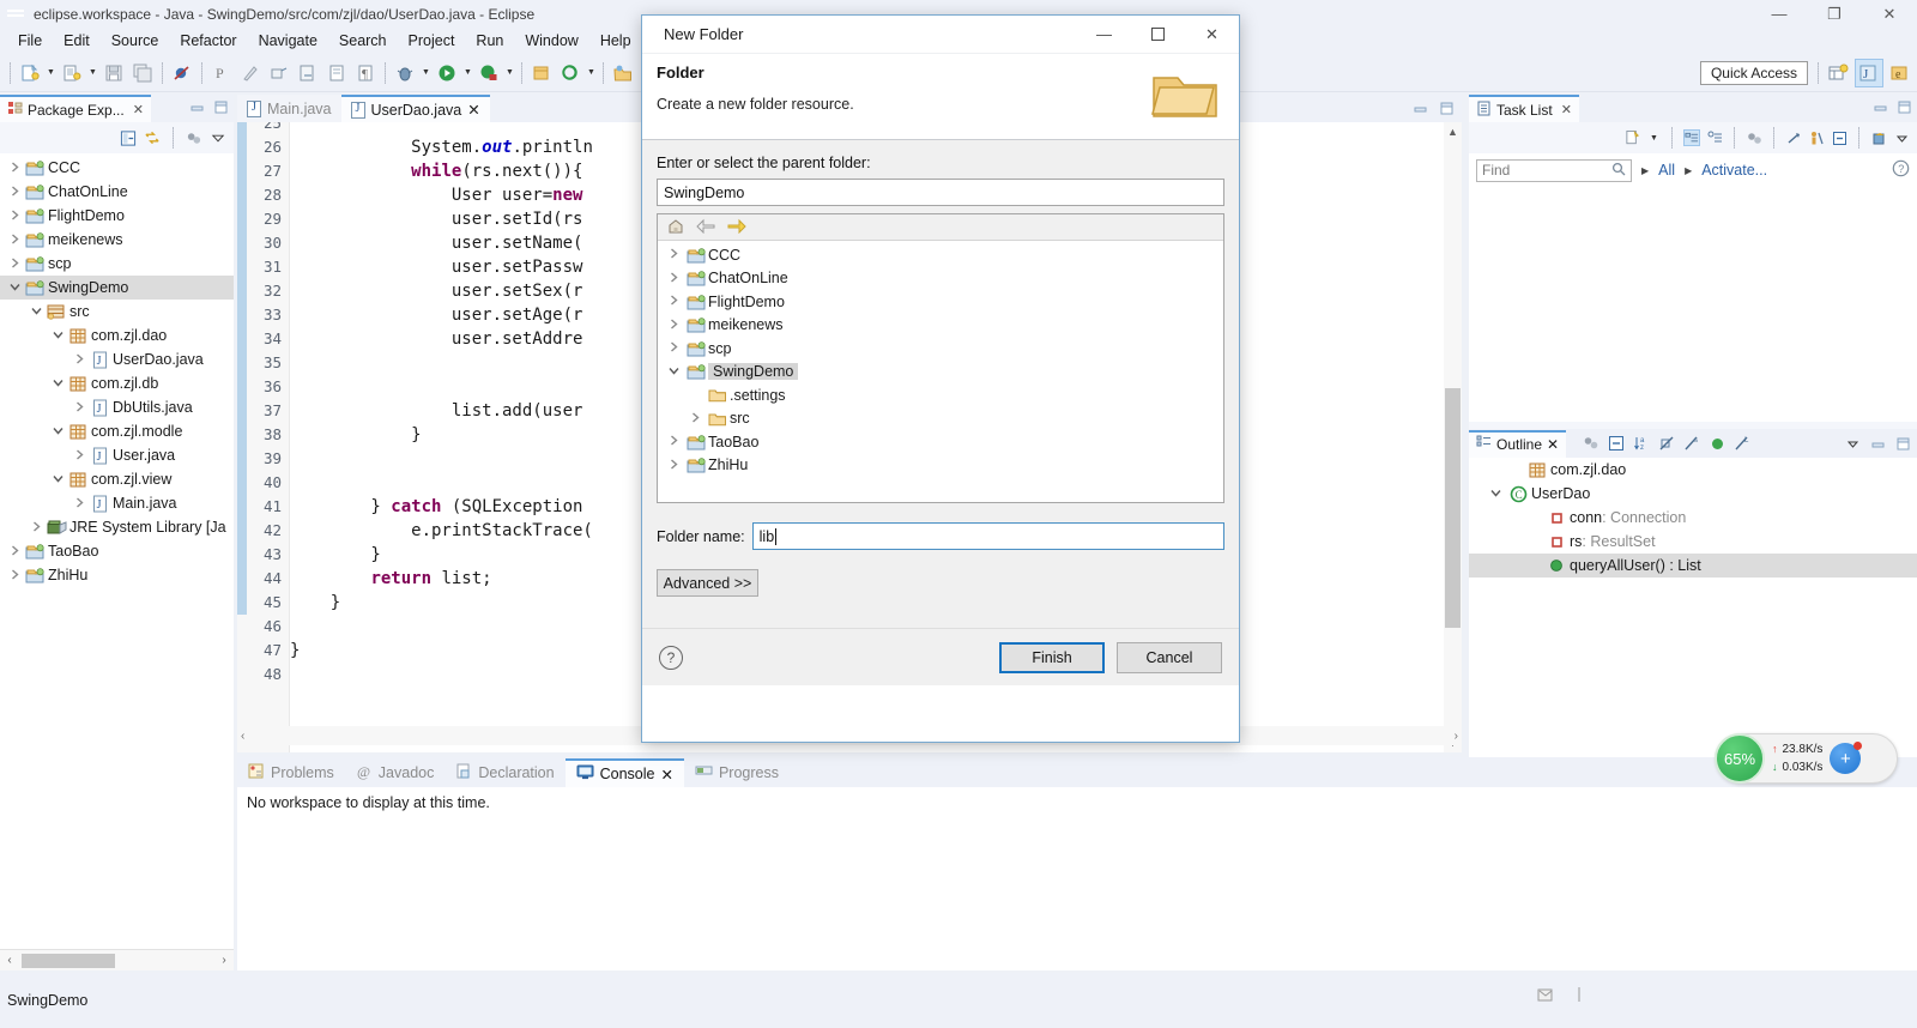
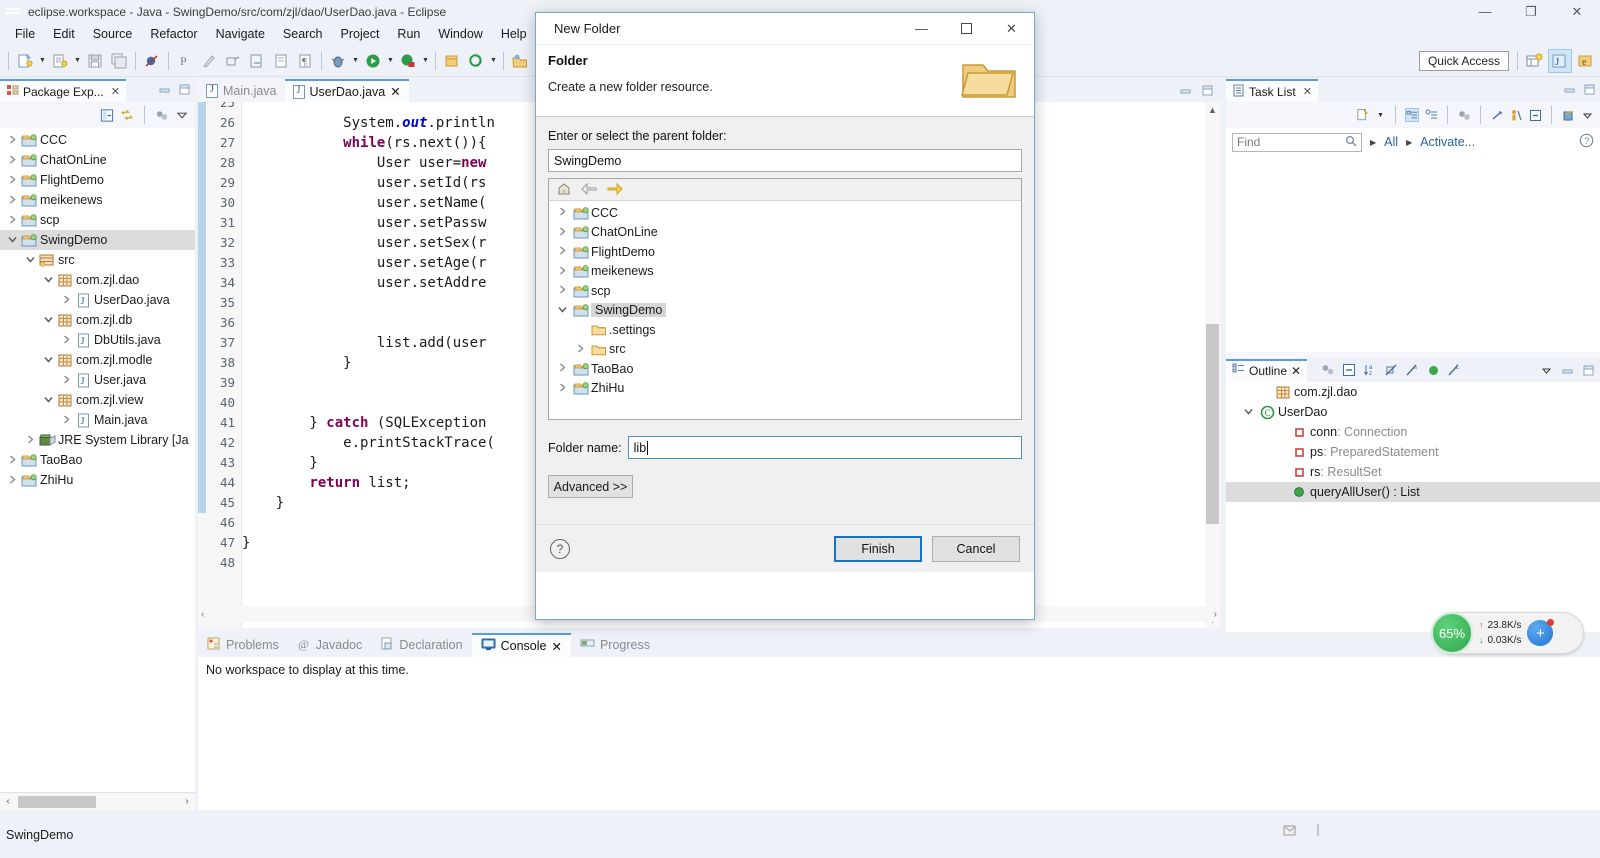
  eclipse.workspace - Java - SwingDemo/src/com/zjl/dao/UserDao.java - Eclipse
  —
  ❐
  ✕
  File
  Edit
  Source
  Refactor
  Navigate
  Search
  Project
  Run
  Window
  Help
  P
  ¶
  Quick Access
  J
  e
  Package Exp...
  ✕
  CCC
  ChatOnLine
  FlightDemo
  meikenews
  scp
  SwingDemo
  src
  com.zjl.dao
  J
  UserDao.java
  com.zjl.db
  J
  DbUtils.java
  com.zjl.modle
  J
  User.java
  com.zjl.view
  J
  Main.java
  JRE System Library [Ja
  TaoBao
  ZhiHu
  ‹
  ›
  Main.java
  UserDao.java
  ✕
  25
  26
  27
  28
  29
  30
  31
  32
  33
  34
  35
  36
  37
  38
  39
  40
  41
  42
  43
  44
  45
  46
  47
  48
  System.out.println
  while(rs.next()){
  User user=new
  user.setId(rs
  user.setName(
  user.setPassw
  user.setSex(r
  user.setAge(r
  user.setAddre
  list.add(user
  }
  } catch (SQLException
  e.printStackTrace(
  }
  return list;
  }
  }
  ▲
  ‹
  ›
  Task List
  ✕
  Find
  ▶
  All
  ▶
  Activate...
  ?
  Outline
  ✕
  com.zjl.dao
  C
  UserDao
  conn
  : Connection
+ ps
+ : PreparedStatement
  rs
  : ResultSet
  queryAllUser() : List
  Problems
  @
  Javadoc
  Declaration
  Console
  ✕
  Progress
  No workspace to display at this time.
  SwingDemo
  65%
  ↑
  23.8K/s
  ↓
  0.03K/s
  +
  New Folder
  —
  ✕
  Folder
  Create a new folder resource.
  Enter or select the parent folder:
  SwingDemo
  CCC
  ChatOnLine
  FlightDemo
  meikenews
  scp
  SwingDemo
  .settings
  src
  TaoBao
  ZhiHu
  Folder name:
  lib
  Advanced >>
  ?
  Finish
  Cancel
